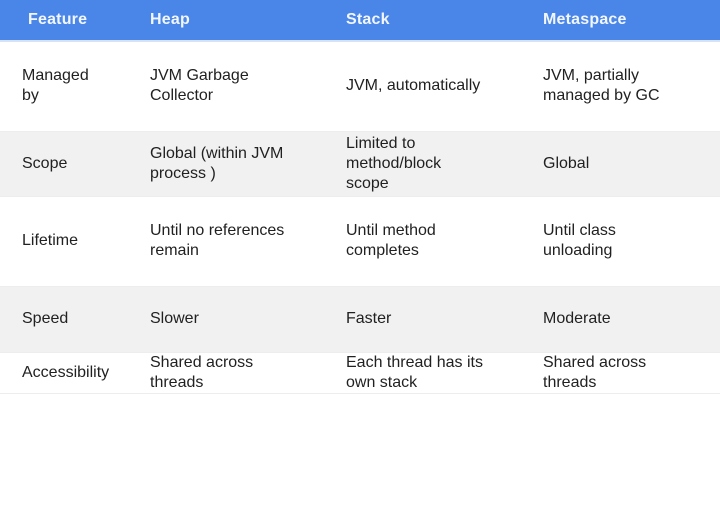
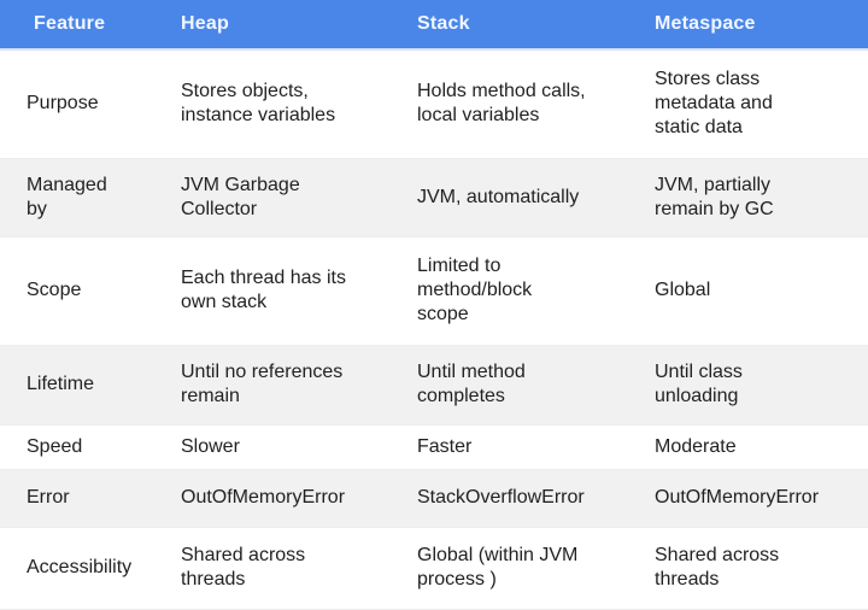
  Feature	Heap	Stack	Metaspace
+ Purpose	Stores objects, instance variables	Holds method calls, local variables	Stores class metadata and static data
- Managed by	JVM Garbage Collector	JVM, automatically	JVM, partially managed by GC
+ Managed by	JVM Garbage Collector	JVM, automatically	JVM, partially remain by GC
- Scope	Global (within JVM process )	Limited to method/block scope	Global
+ Scope	Each thread has its own stack	Limited to method/block scope	Global
  Lifetime	Until no references remain	Until method completes	Until class unloading
  Speed	Slower	Faster	Moderate
+ Error	OutOfMemoryError	StackOverflowError	OutOfMemoryError
- Accessibility	Shared across threads	Each thread has its own stack	Shared across threads
+ Accessibility	Shared across threads	Global (within JVM process )	Shared across threads
